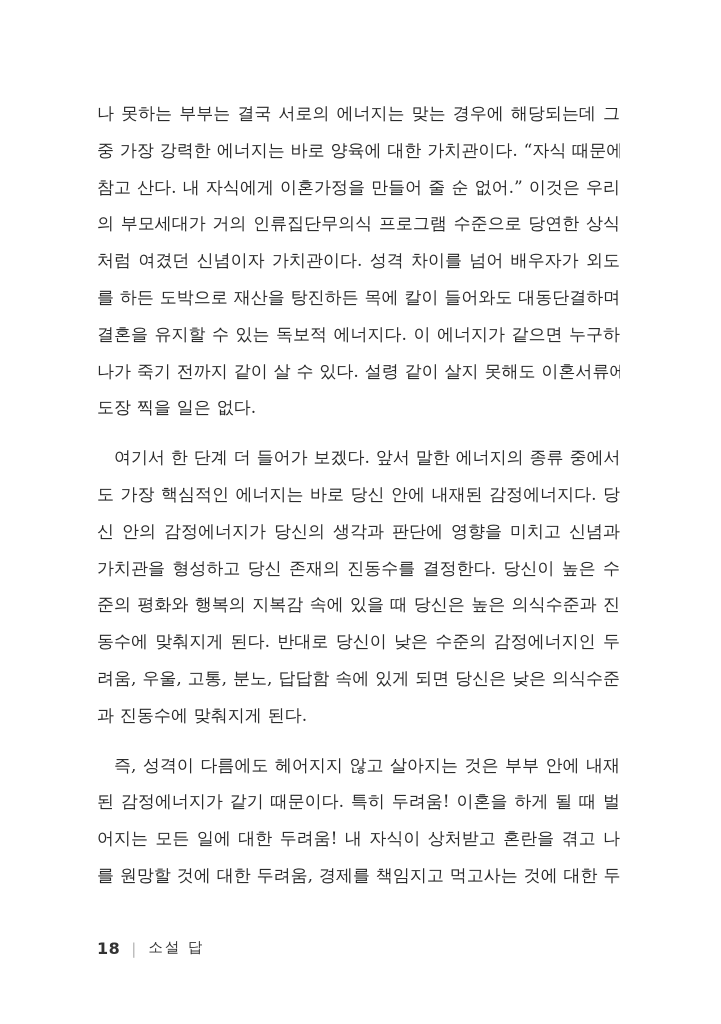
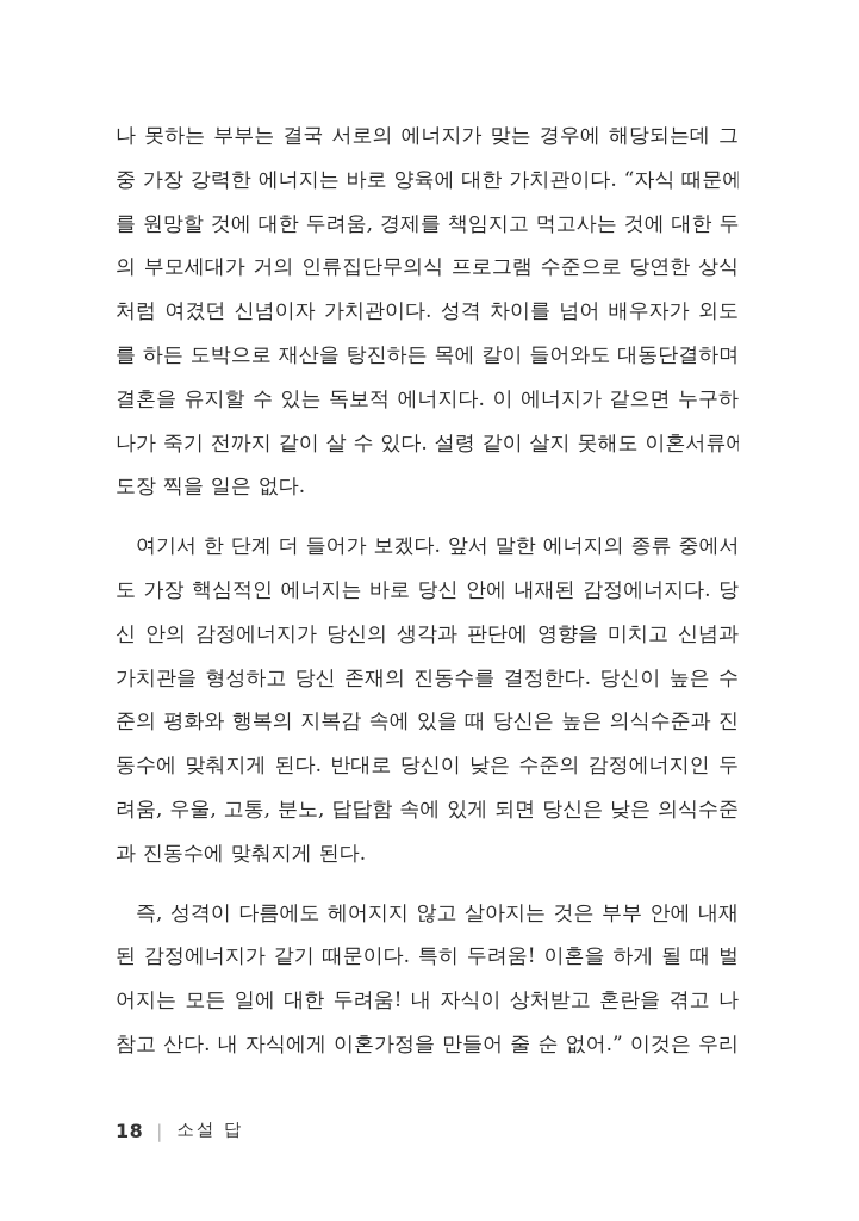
- 나 못하는 부부는 결국 서로의 에너지는 맞는 경우에 해당되는데 그
+ 나 못하는 부부는 결국 서로의 에너지가 맞는 경우에 해당되는데 그
  중 가장 강력한 에너지는 바로 양육에 대한 가치관이다. “자식 때문에
- 참고 산다. 내 자식에게 이혼가정을 만들어 줄 순 없어.” 이것은 우리
+ 를 원망할 것에 대한 두려움, 경제를 책임지고 먹고사는 것에 대한 두
  의 부모세대가 거의 인류집단무의식 프로그램 수준으로 당연한 상식
  처럼 여겼던 신념이자 가치관이다. 성격 차이를 넘어 배우자가 외도
  를 하든 도박으로 재산을 탕진하든 목에 칼이 들어와도 대동단결하며
  결혼을 유지할 수 있는 독보적 에너지다. 이 에너지가 같으면 누구하
  나가 죽기 전까지 같이 살 수 있다. 설령 같이 살지 못해도 이혼서류에
  도장 찍을 일은 없다.
  여기서 한 단계 더 들어가 보겠다. 앞서 말한 에너지의 종류 중에서
  도 가장 핵심적인 에너지는 바로 당신 안에 내재된 감정에너지다. 당
  신 안의 감정에너지가 당신의 생각과 판단에 영향을 미치고 신념과
  가치관을 형성하고 당신 존재의 진동수를 결정한다. 당신이 높은 수
  준의 평화와 행복의 지복감 속에 있을 때 당신은 높은 의식수준과 진
  동수에 맞춰지게 된다. 반대로 당신이 낮은 수준의 감정에너지인 두
  려움, 우울, 고통, 분노, 답답함 속에 있게 되면 당신은 낮은 의식수준
  과 진동수에 맞춰지게 된다.
  즉, 성격이 다름에도 헤어지지 않고 살아지는 것은 부부 안에 내재
  된 감정에너지가 같기 때문이다. 특히 두려움! 이혼을 하게 될 때 벌
  어지는 모든 일에 대한 두려움! 내 자식이 상처받고 혼란을 겪고 나
- 를 원망할 것에 대한 두려움, 경제를 책임지고 먹고사는 것에 대한 두
+ 참고 산다. 내 자식에게 이혼가정을 만들어 줄 순 없어.” 이것은 우리
  18
  |
  소설 답
